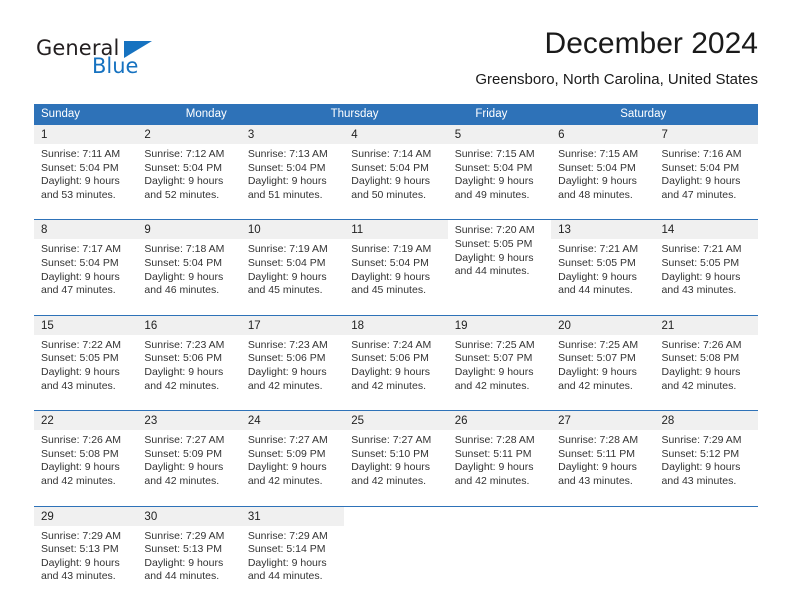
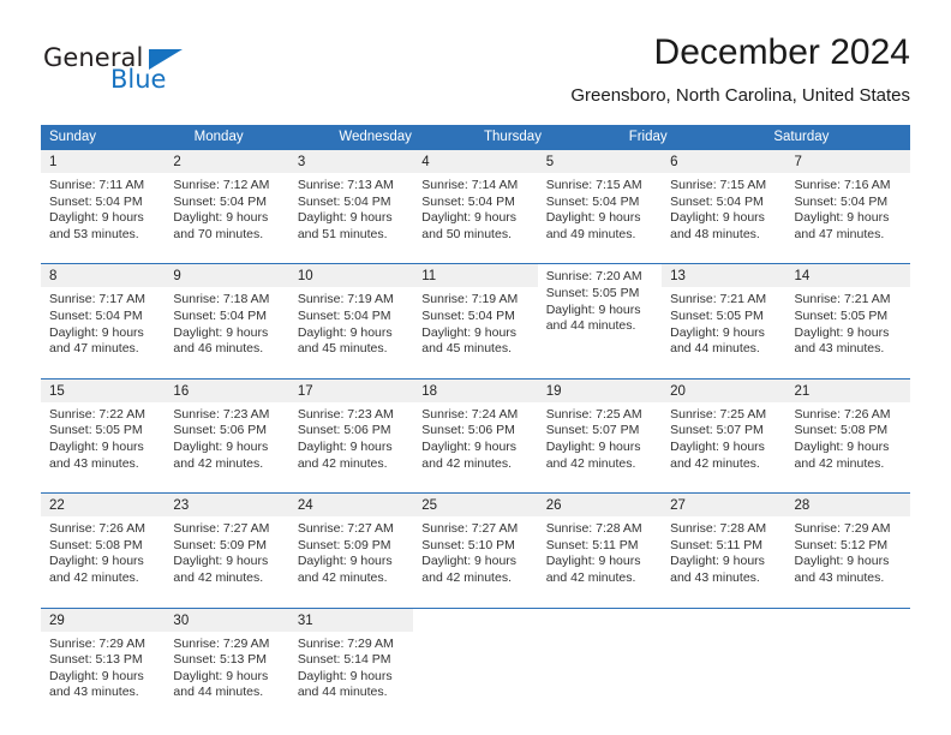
  General
  Blue
  December 2024
  Greensboro, North Carolina, United States
  Sunday
  Monday
+ Wednesday
  Thursday
  Friday
  Saturday
  1
  Sunrise: 7:11 AM
  Sunset: 5:04 PM
  Daylight: 9 hours
  and 53 minutes.
  2
  Sunrise: 7:12 AM
  Sunset: 5:04 PM
  Daylight: 9 hours
- and 52 minutes.
+ and 70 minutes.
  3
  Sunrise: 7:13 AM
  Sunset: 5:04 PM
  Daylight: 9 hours
  and 51 minutes.
  4
  Sunrise: 7:14 AM
  Sunset: 5:04 PM
  Daylight: 9 hours
  and 50 minutes.
  5
  Sunrise: 7:15 AM
  Sunset: 5:04 PM
  Daylight: 9 hours
  and 49 minutes.
  6
  Sunrise: 7:15 AM
  Sunset: 5:04 PM
  Daylight: 9 hours
  and 48 minutes.
  7
  Sunrise: 7:16 AM
  Sunset: 5:04 PM
  Daylight: 9 hours
  and 47 minutes.
  8
  Sunrise: 7:17 AM
  Sunset: 5:04 PM
  Daylight: 9 hours
  and 47 minutes.
  9
  Sunrise: 7:18 AM
  Sunset: 5:04 PM
  Daylight: 9 hours
  and 46 minutes.
  10
  Sunrise: 7:19 AM
  Sunset: 5:04 PM
  Daylight: 9 hours
  and 45 minutes.
  11
  Sunrise: 7:19 AM
  Sunset: 5:04 PM
  Daylight: 9 hours
  and 45 minutes.
  Sunrise: 7:20 AM
  Sunset: 5:05 PM
  Daylight: 9 hours
  and 44 minutes.
  13
  Sunrise: 7:21 AM
  Sunset: 5:05 PM
  Daylight: 9 hours
  and 44 minutes.
  14
  Sunrise: 7:21 AM
  Sunset: 5:05 PM
  Daylight: 9 hours
  and 43 minutes.
  15
  Sunrise: 7:22 AM
  Sunset: 5:05 PM
  Daylight: 9 hours
  and 43 minutes.
  16
  Sunrise: 7:23 AM
  Sunset: 5:06 PM
  Daylight: 9 hours
  and 42 minutes.
  17
  Sunrise: 7:23 AM
  Sunset: 5:06 PM
  Daylight: 9 hours
  and 42 minutes.
  18
  Sunrise: 7:24 AM
  Sunset: 5:06 PM
  Daylight: 9 hours
  and 42 minutes.
  19
  Sunrise: 7:25 AM
  Sunset: 5:07 PM
  Daylight: 9 hours
  and 42 minutes.
  20
  Sunrise: 7:25 AM
  Sunset: 5:07 PM
  Daylight: 9 hours
  and 42 minutes.
  21
  Sunrise: 7:26 AM
  Sunset: 5:08 PM
  Daylight: 9 hours
  and 42 minutes.
  22
  Sunrise: 7:26 AM
  Sunset: 5:08 PM
  Daylight: 9 hours
  and 42 minutes.
  23
  Sunrise: 7:27 AM
  Sunset: 5:09 PM
  Daylight: 9 hours
  and 42 minutes.
  24
  Sunrise: 7:27 AM
  Sunset: 5:09 PM
  Daylight: 9 hours
  and 42 minutes.
  25
  Sunrise: 7:27 AM
  Sunset: 5:10 PM
  Daylight: 9 hours
  and 42 minutes.
  26
  Sunrise: 7:28 AM
  Sunset: 5:11 PM
  Daylight: 9 hours
  and 42 minutes.
  27
  Sunrise: 7:28 AM
  Sunset: 5:11 PM
  Daylight: 9 hours
  and 43 minutes.
  28
  Sunrise: 7:29 AM
  Sunset: 5:12 PM
  Daylight: 9 hours
  and 43 minutes.
  29
  Sunrise: 7:29 AM
  Sunset: 5:13 PM
  Daylight: 9 hours
  and 43 minutes.
  30
  Sunrise: 7:29 AM
  Sunset: 5:13 PM
  Daylight: 9 hours
  and 44 minutes.
  31
  Sunrise: 7:29 AM
  Sunset: 5:14 PM
  Daylight: 9 hours
  and 44 minutes.
